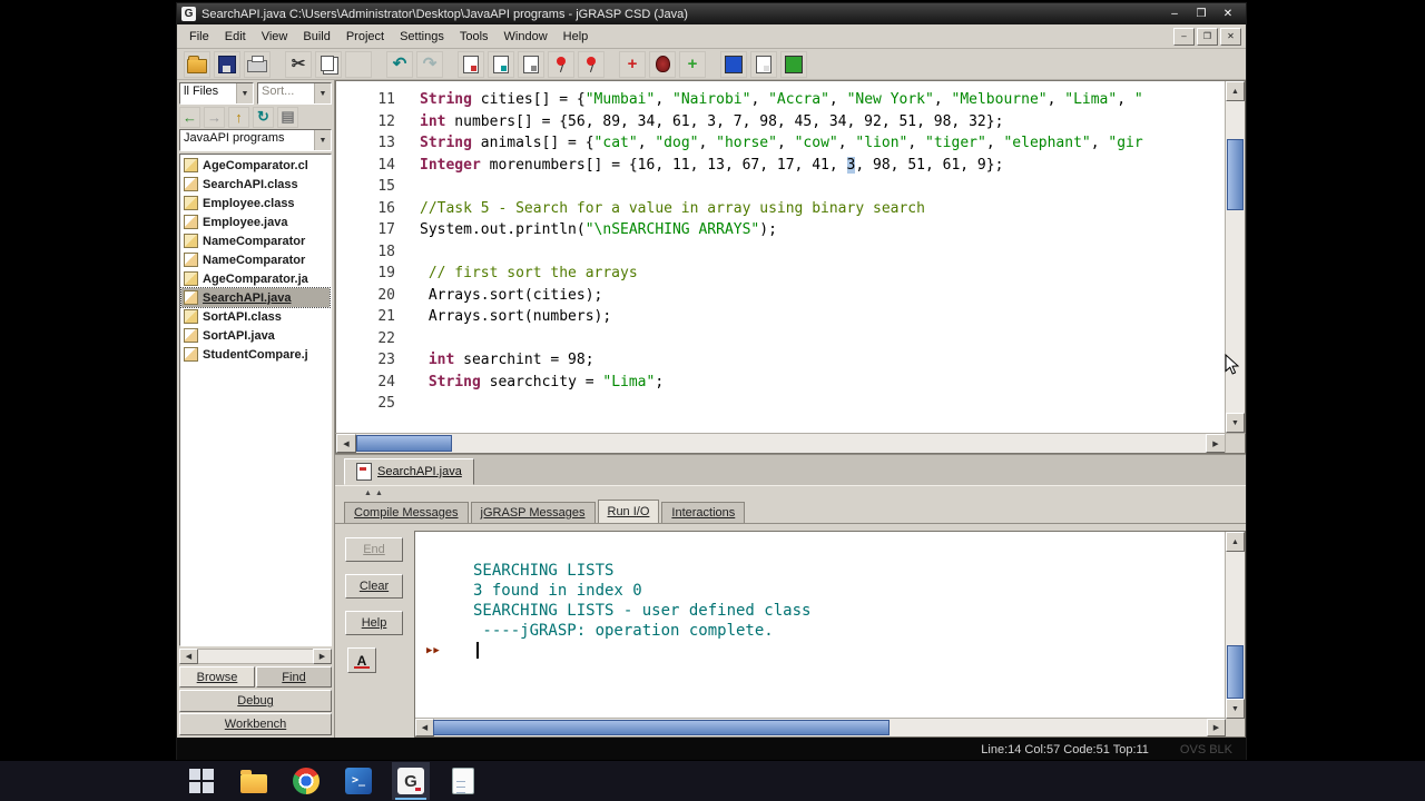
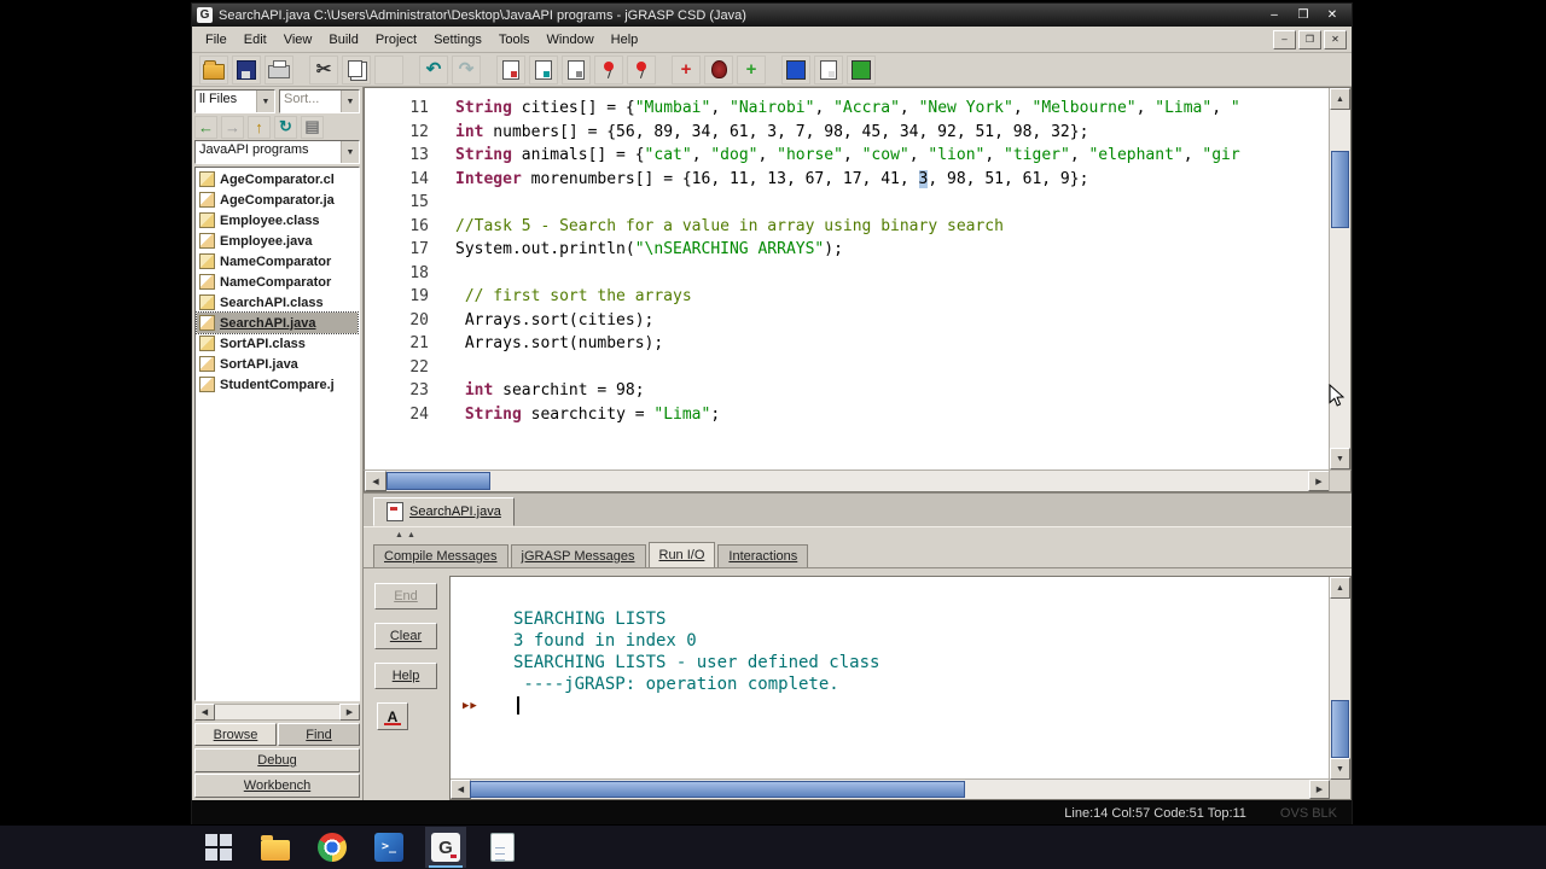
  G
  SearchAPI.java C:\Users\Administrator\Desktop\JavaAPI programs - jGRASP CSD (Java)
  File
  Edit
  View
  Build
  Project
  Settings
  Tools
  Window
  Help
  –
  ❒
  ✕
  ✂
  ↶
  ↷
  +
  +
  ll Files
  Sort...
  ←
  →
  ↑
  ↻
  ▤
  JavaAPI programs
  AgeComparator.cl
- SearchAPI.class
+ AgeComparator.ja
  Employee.class
  Employee.java
  NameComparator
  NameComparator
- AgeComparator.ja
+ SearchAPI.class
  SearchAPI.java
  SortAPI.class
  SortAPI.java
  StudentCompare.j
  Browse
  Find
  Debug
  Workbench
  11
  String cities[] = {"Mumbai", "Nairobi", "Accra", "New York", "Melbourne", "Lima", "
  12
  int numbers[] = {56, 89, 34, 61, 3, 7, 98, 45, 34, 92, 51, 98, 32};
  13
  String animals[] = {"cat", "dog", "horse", "cow", "lion", "tiger", "elephant", "gir
  14
  Integer morenumbers[] = {16, 11, 13, 67, 17, 41, 3, 98, 51, 61, 9};
  15
  16
  //Task 5 - Search for a value in array using binary search
  17
  System.out.println("\nSEARCHING ARRAYS");
  18
  19
  // first sort the arrays
  20
  Arrays.sort(cities);
  21
  Arrays.sort(numbers);
  22
  23
  int searchint = 98;
  24
  String searchcity = "Lima";
- 25
  SearchAPI.java
  Compile Messages
  jGRASP Messages
  Run I/O
  Interactions
  End
  Clear
  Help
  A
  SEARCHING LISTS
  3 found in index 0
  SEARCHING LISTS - user defined class
  ----jGRASP: operation complete.
  ▶▶
  Line:14 Col:57 Code:51 Top:11
  OVS BLK
  G
